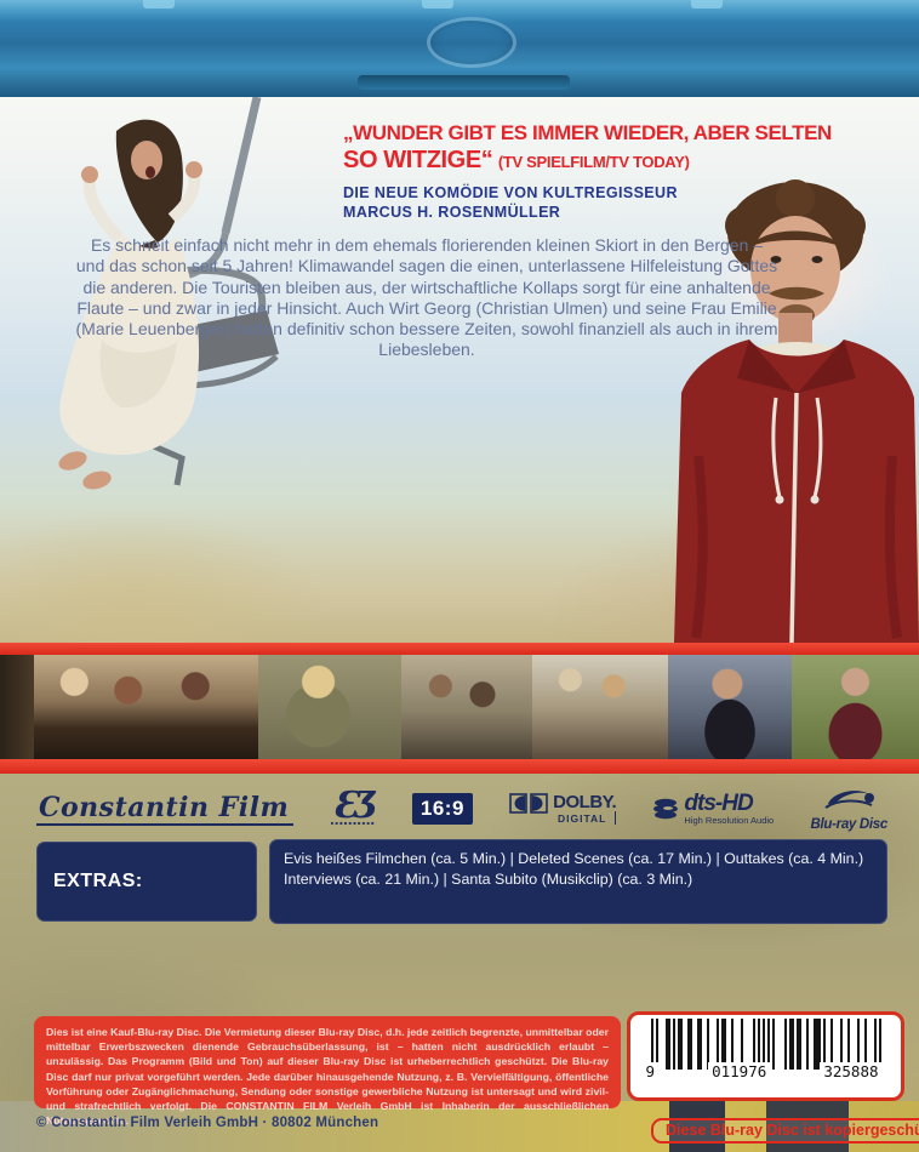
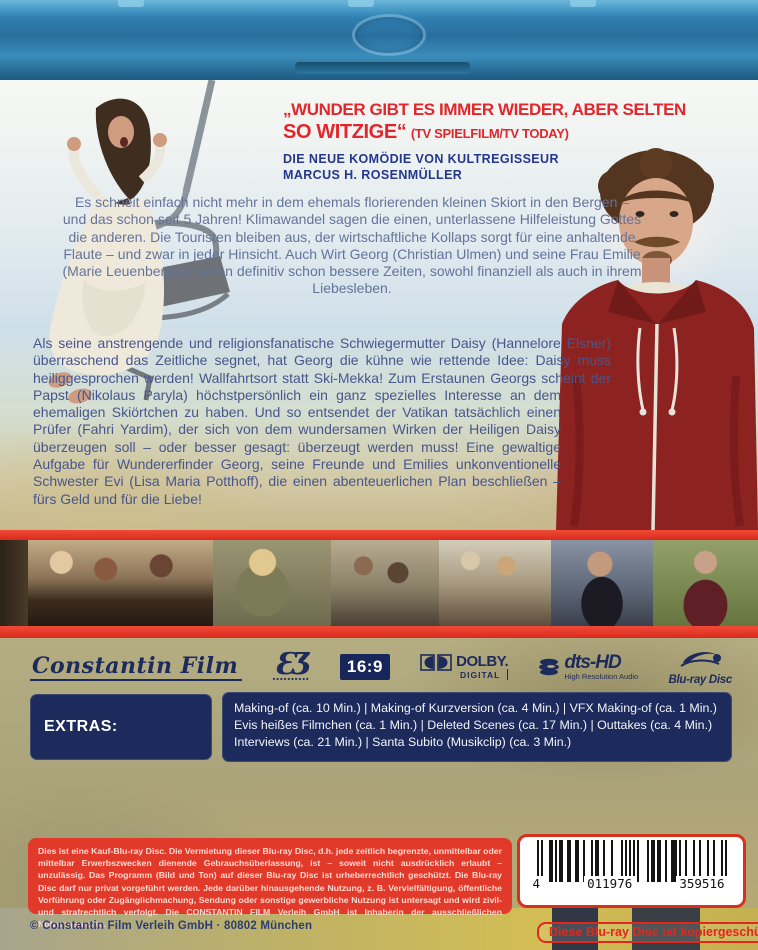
  „WUNDER GIBT ES IMMER WIEDER, ABER SELTEN
  SO WITZIGE“ (TV SPIELFILM/TV TODAY)
  DIE NEUE KOMÖDIE VON KULTREGISSEUR
  MARCUS H. ROSENMÜLLER
  Es schneit einfach nicht mehr in dem ehemals florierenden kleinen Skiort in den Bergen – und das schon seit 5 Jahren! Klimawandel sagen die einen, unterlassene Hilfeleistung Gottes die anderen. Die Touristen bleiben aus, der wirtschaftliche Kollaps sorgt für eine anhaltende Flaute – und zwar in jeder Hinsicht. Auch Wirt Georg (Christian Ulmen) und seine Frau Emilie (Marie Leuenberger) hatten definitiv schon bessere Zeiten, sowohl finanziell als auch in ihrem Liebesleben.
+ Als seine anstrengende und religionsfanatische Schwiegermutter Daisy (Hannelore Elsner) überraschend das Zeitliche segnet, hat Georg die kühne wie rettende Idee: Daisy muss heiliggesprochen werden! Wallfahrtsort statt Ski-Mekka! Zum Erstaunen Georgs scheint der Papst (Nikolaus Paryla) höchstpersönlich ein ganz spezielles Interesse an dem ehemaligen Skiörtchen zu haben. Und so entsendet der Vatikan tatsächlich einen Prüfer (Fahri Yardim), der sich von dem wundersamen Wirken der Heiligen Daisy überzeugen soll – oder besser gesagt: überzeugt werden muss! Eine gewaltige Aufgabe für Wundererfinder Georg, seine Freunde und Emilies unkonventionelle Schwester Evi (Lisa Maria Potthoff), die einen abenteuerlichen Plan beschließen – fürs Geld und für die Liebe!
  Constantin Film
  ƐƷ
  16:9
  DOLBY.
  DIGITAL
  dts-HD
  High Resolution Audio
  Blu-ray Disc
  EXTRAS:
+ Making-of (ca. 10 Min.) | Making-of Kurzversion (ca. 4 Min.) | VFX Making-of (ca. 1 Min.)
- Evis heißes Filmchen (ca. 5 Min.) | Deleted Scenes (ca. 17 Min.) | Outtakes (ca. 4 Min.)
+ Evis heißes Filmchen (ca. 1 Min.) | Deleted Scenes (ca. 17 Min.) | Outtakes (ca. 4 Min.)
  Interviews (ca. 21 Min.) | Santa Subito (Musikclip) (ca. 3 Min.)
- Dies ist eine Kauf-Blu-ray Disc. Die Vermietung dieser Blu-ray Disc, d.h. jede zeitlich begrenzte, unmittelbar oder mittelbar Erwerbszwecken dienende Gebrauchsüberlassung, ist – hatten nicht ausdrücklich erlaubt – unzulässig. Das Programm (Bild und Ton) auf dieser Blu-ray Disc ist urheberrechtlich geschützt. Die Blu-ray Disc darf nur privat vorgeführt werden. Jede darüber hinausgehende Nutzung, z. B. Vervielfältigung, öffentliche Vorführung oder Zugänglichmachung, Sendung oder sonstige gewerbliche Nutzung ist untersagt und wird zivil- und strafrechtlich verfolgt. Die CONSTANTIN FILM Verleih GmbH ist Inhaberin der ausschließlichen Nutzungsrechte.
+ Dies ist eine Kauf-Blu-ray Disc. Die Vermietung dieser Blu-ray Disc, d.h. jede zeitlich begrenzte, unmittelbar oder mittelbar Erwerbszwecken dienende Gebrauchsüberlassung, ist – soweit nicht ausdrücklich erlaubt – unzulässig. Das Programm (Bild und Ton) auf dieser Blu-ray Disc ist urheberrechtlich geschützt. Die Blu-ray Disc darf nur privat vorgeführt werden. Jede darüber hinausgehende Nutzung, z. B. Vervielfältigung, öffentliche Vorführung oder Zugänglichmachung, Sendung oder sonstige gewerbliche Nutzung ist untersagt und wird zivil- und strafrechtlich verfolgt. Die CONSTANTIN FILM Verleih GmbH ist Inhaberin der ausschließlichen Nutzungsrechte.
- 9
+ 4
  011976
- 325888
+ 359516
  © Constantin Film Verleih GmbH · 80802 München
  Diese Blu-ray Disc ist kopiergesch
